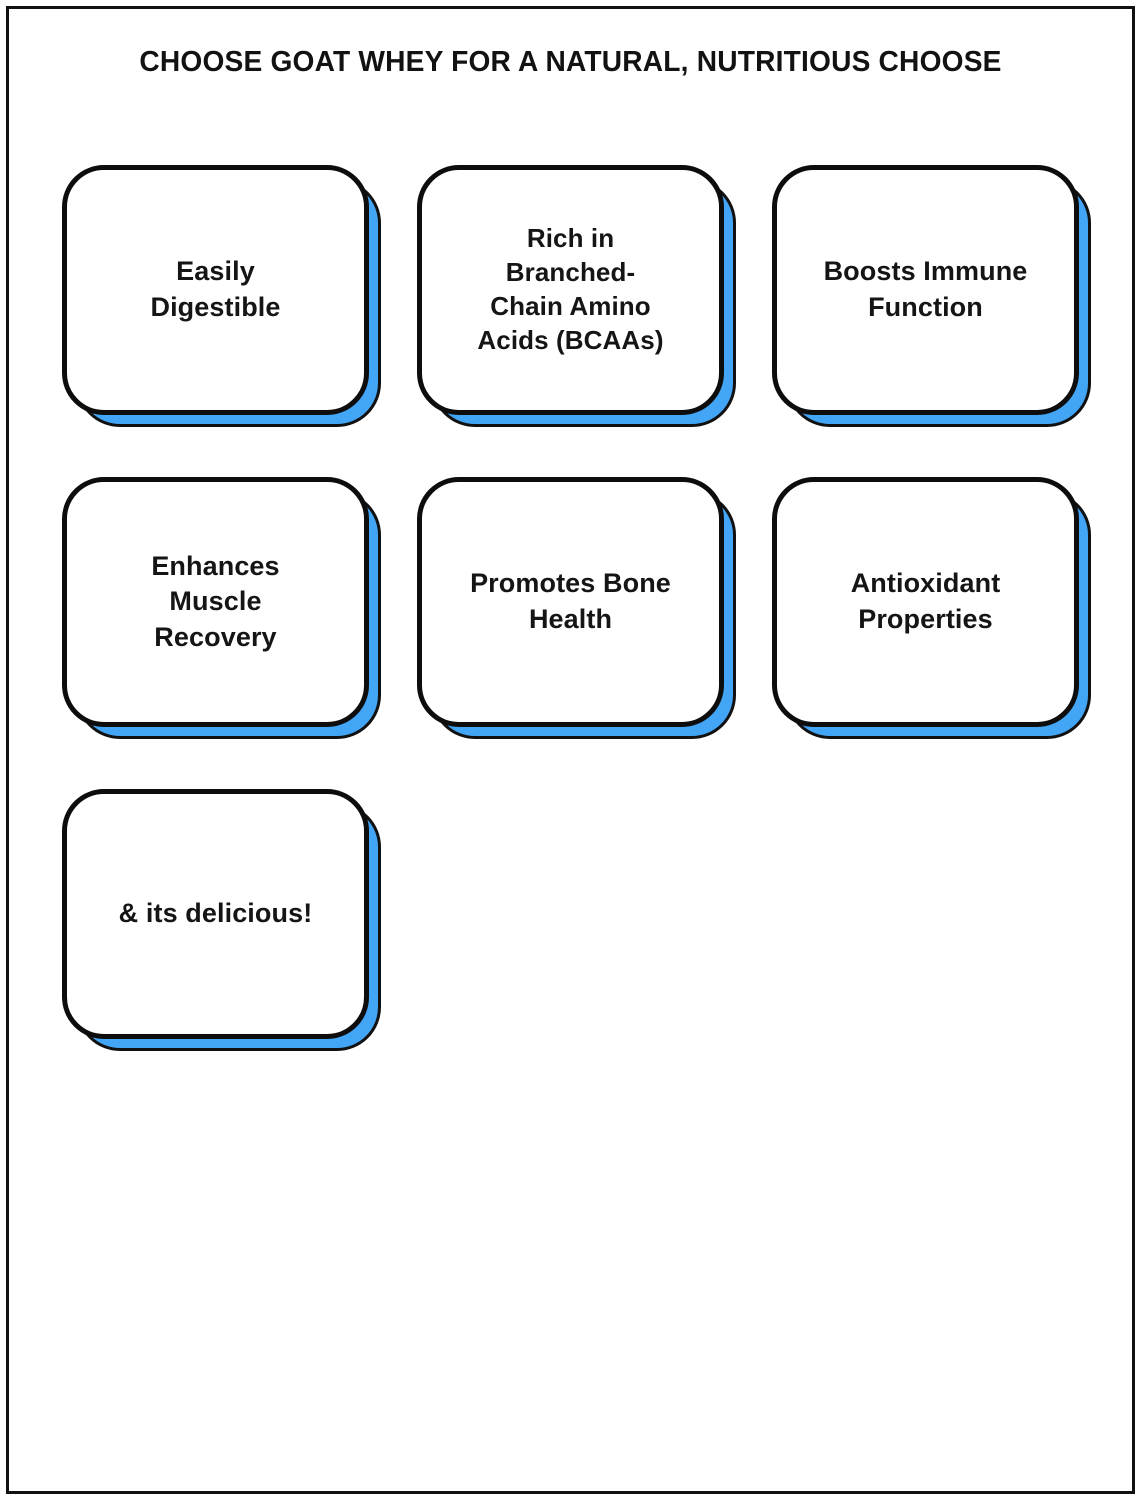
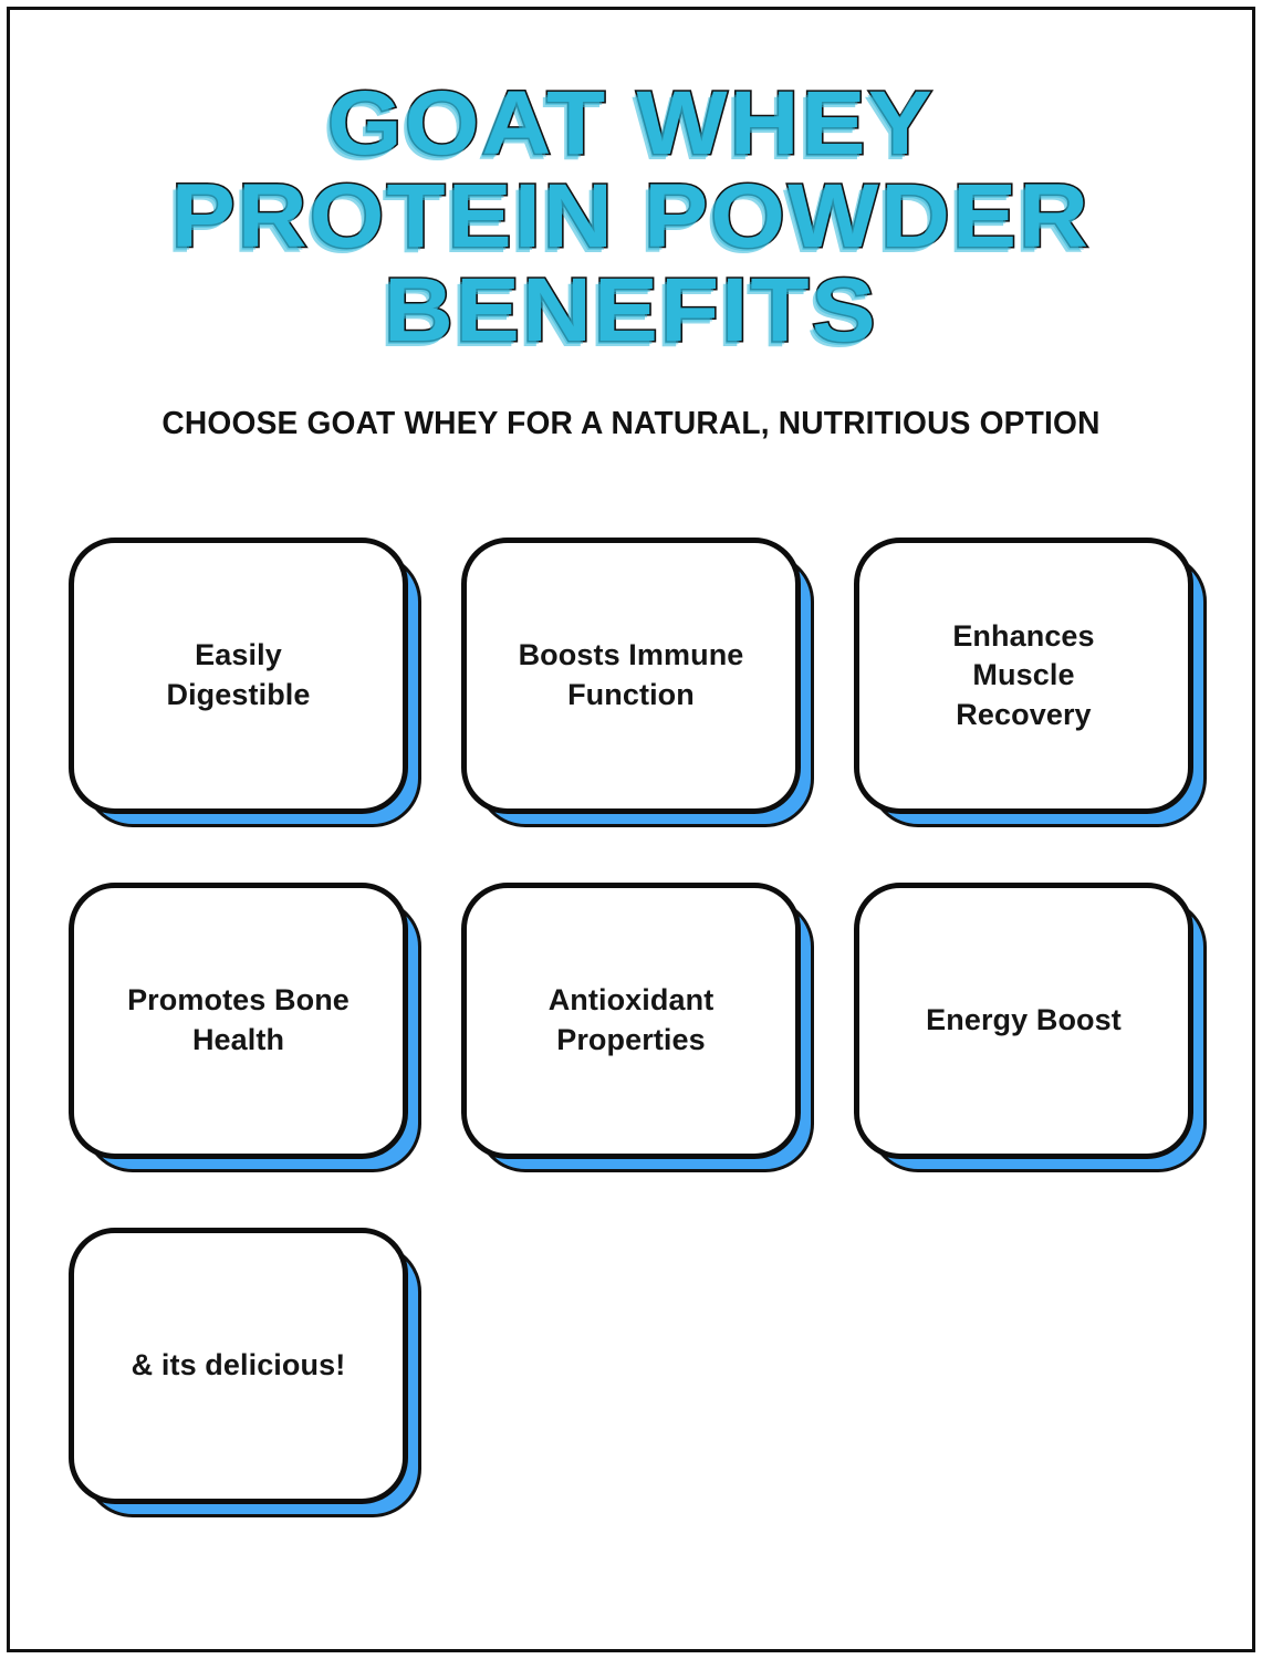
+ GOAT WHEY
+ PROTEIN POWDER
+ BENEFITS
- CHOOSE GOAT WHEY FOR A NATURAL, NUTRITIOUS CHOOSE
+ CHOOSE GOAT WHEY FOR A NATURAL, NUTRITIOUS OPTION
  Easily
  Digestible
- Rich in
- Branched-
- Chain Amino
- Acids (BCAAs)
  Boosts Immune
  Function
  Enhances
  Muscle
  Recovery
  Promotes Bone
  Health
  Antioxidant
  Properties
+ Energy Boost
  & its delicious!
